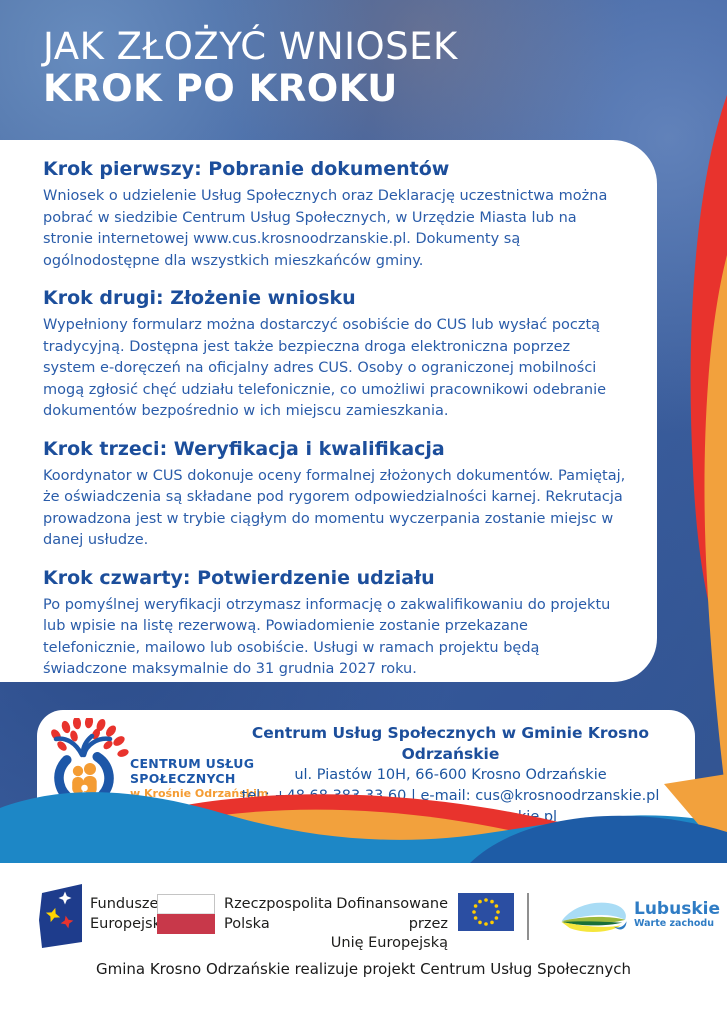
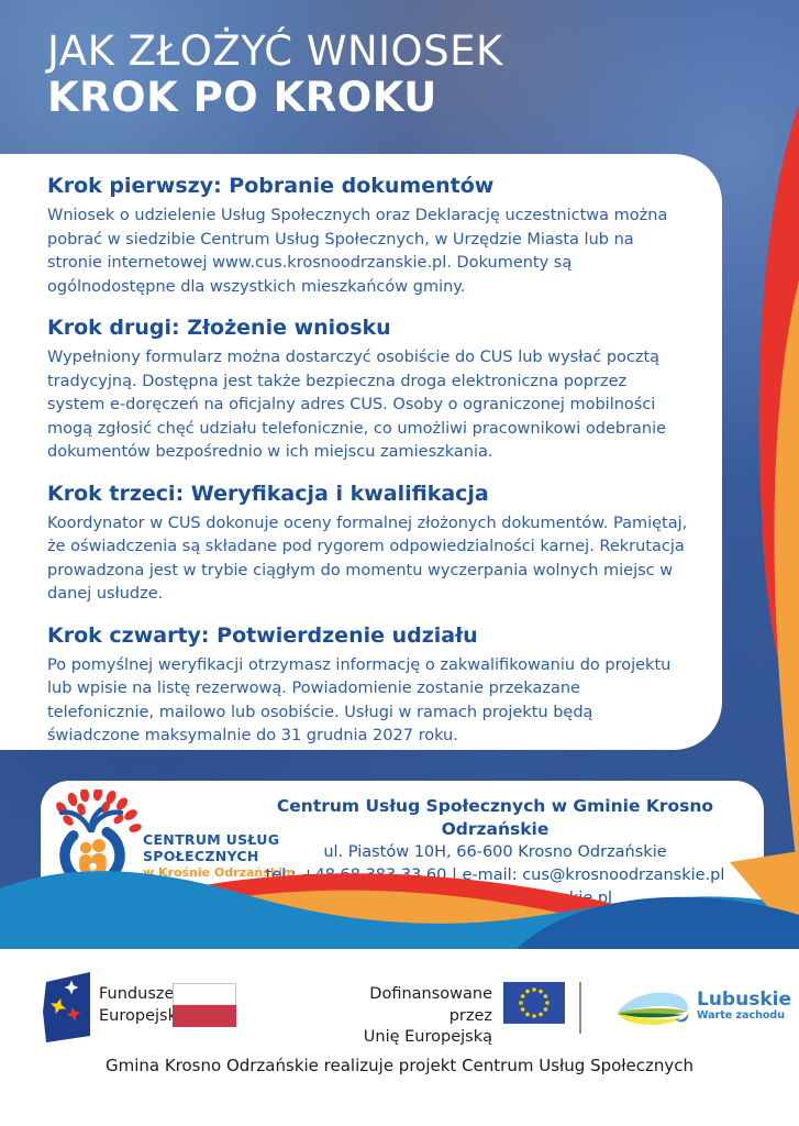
  JAK ZŁOŻYĆ WNIOSEK
  KROK PO KROKU
  Krok pierwszy: Pobranie dokumentów
  Wniosek o udzielenie Usług Społecznych oraz Deklarację uczestnictwa można pobrać w siedzibie Centrum Usług Społecznych, w Urzędzie Miasta lub na stronie internetowej www.cus.krosnoodrzanskie.pl. Dokumenty są ogólnodostępne dla wszystkich mieszkańców gminy.
  Krok drugi: Złożenie wniosku
  Wypełniony formularz można dostarczyć osobiście do CUS lub wysłać pocztą tradycyjną. Dostępna jest także bezpieczna droga elektroniczna poprzez system e-doręczeń na oficjalny adres CUS. Osoby o ograniczonej mobilności mogą zgłosić chęć udziału telefonicznie, co umożliwi pracownikowi odebranie dokumentów bezpośrednio w ich miejscu zamieszkania.
  Krok trzeci: Weryfikacja i kwalifikacja
- Koordynator w CUS dokonuje oceny formalnej złożonych dokumentów. Pamiętaj, że oświadczenia są składane pod rygorem odpowiedzialności karnej. Rekrutacja prowadzona jest w trybie ciągłym do momentu wyczerpania zostanie miejsc w danej usłudze.
+ Koordynator w CUS dokonuje oceny formalnej złożonych dokumentów. Pamiętaj, że oświadczenia są składane pod rygorem odpowiedzialności karnej. Rekrutacja prowadzona jest w trybie ciągłym do momentu wyczerpania wolnych miejsc w danej usłudze.
  Krok czwarty: Potwierdzenie udziału
  Po pomyślnej weryfikacji otrzymasz informację o zakwalifikowaniu do projektu lub wpisie na listę rezerwową. Powiadomienie zostanie przekazane telefonicznie, mailowo lub osobiście. Usługi w ramach projektu będą świadczone maksymalnie do 31 grudnia 2027 roku.
  CENTRUM USŁUG
  SPOŁECZNYCH
  w Krośnie Odrzańskim
  Centrum Usług Społecznych w Gminie Krosno Odrzańskie
  ul. Piastów 10H, 66-600 Krosno Odrzańskie
  tel. 60 | e-mail: cus@krosnoodrzanskie.pl
  Fundusze
  Europejsk
- Rzeczpospolita
- Polska
  Dofinansowane przez
  Unię Europejską
  Lubuskie
  Warte zachodu
  Gmina Krosno Odrzańskie realizuje projekt Centrum Usług Społecznych
